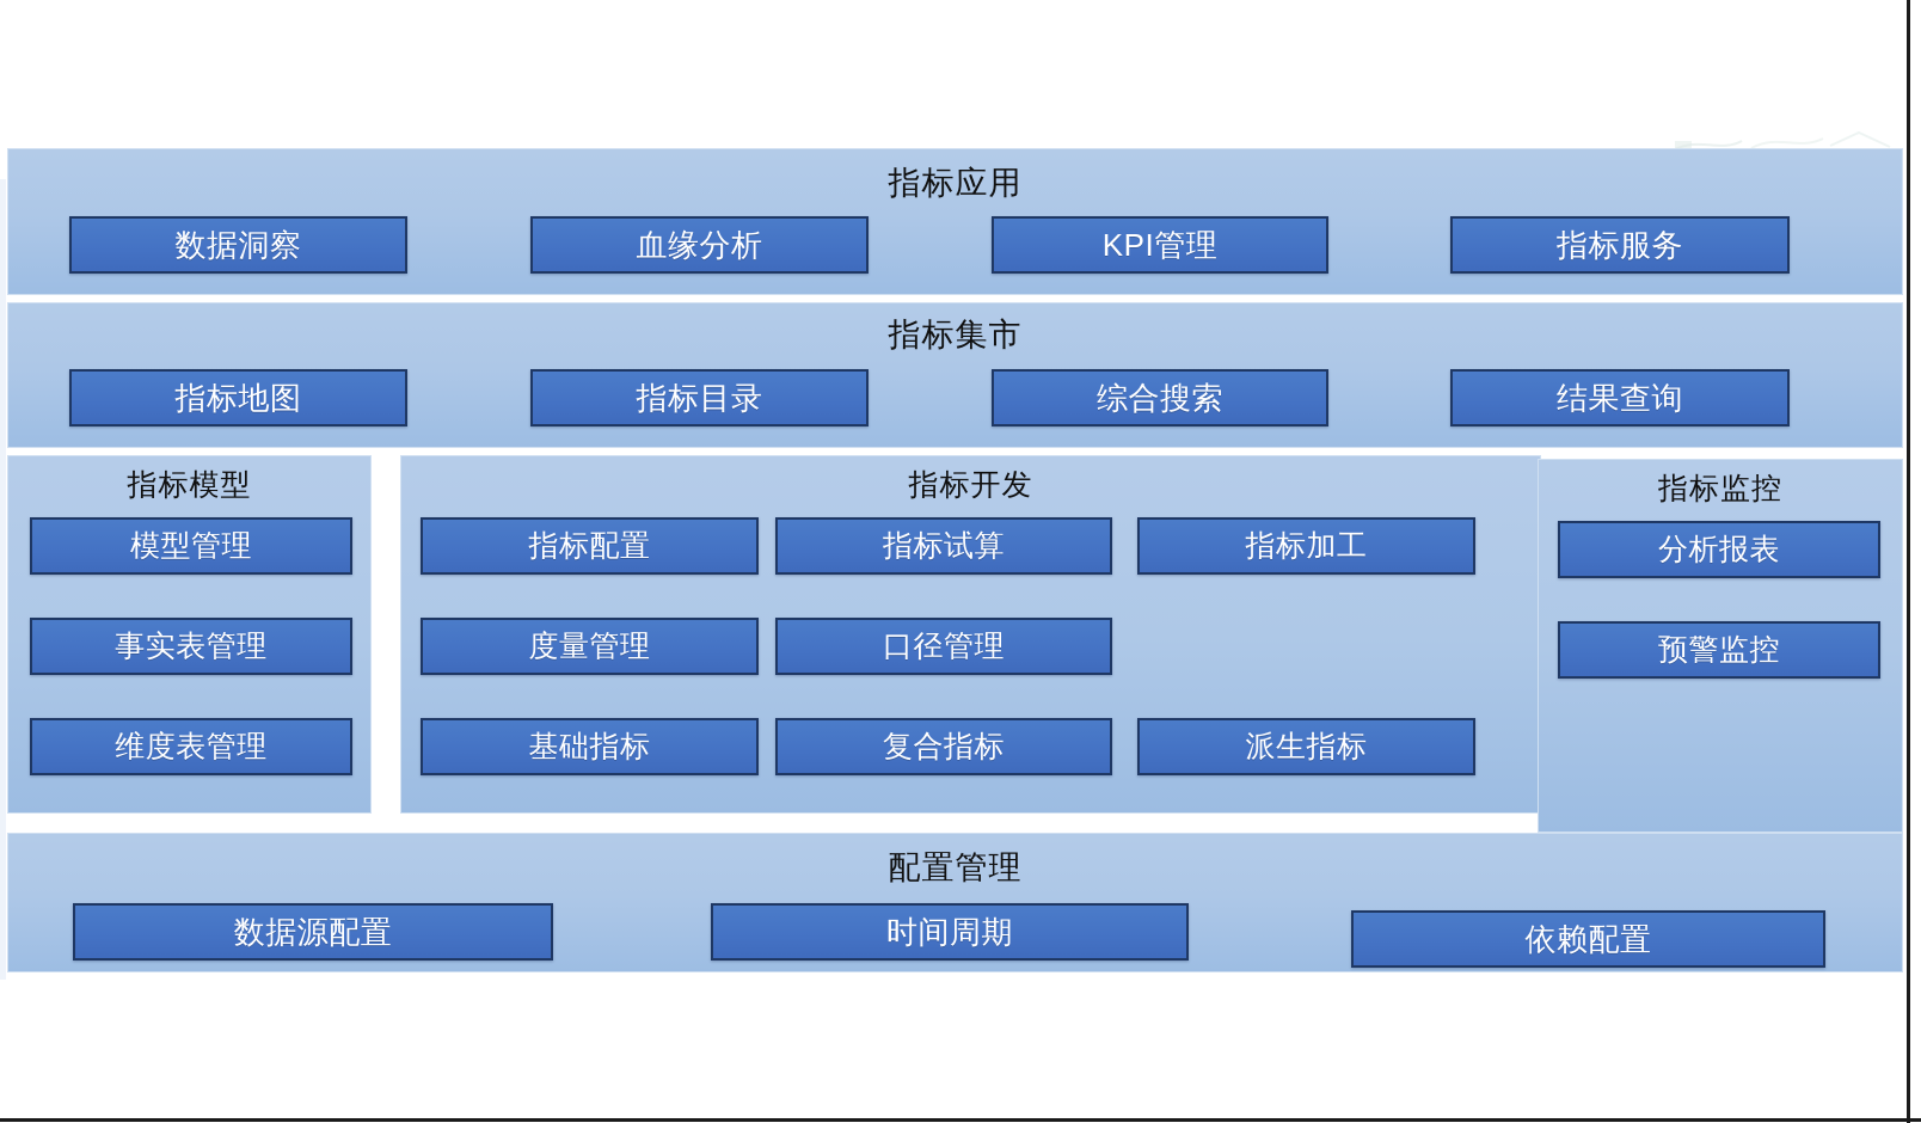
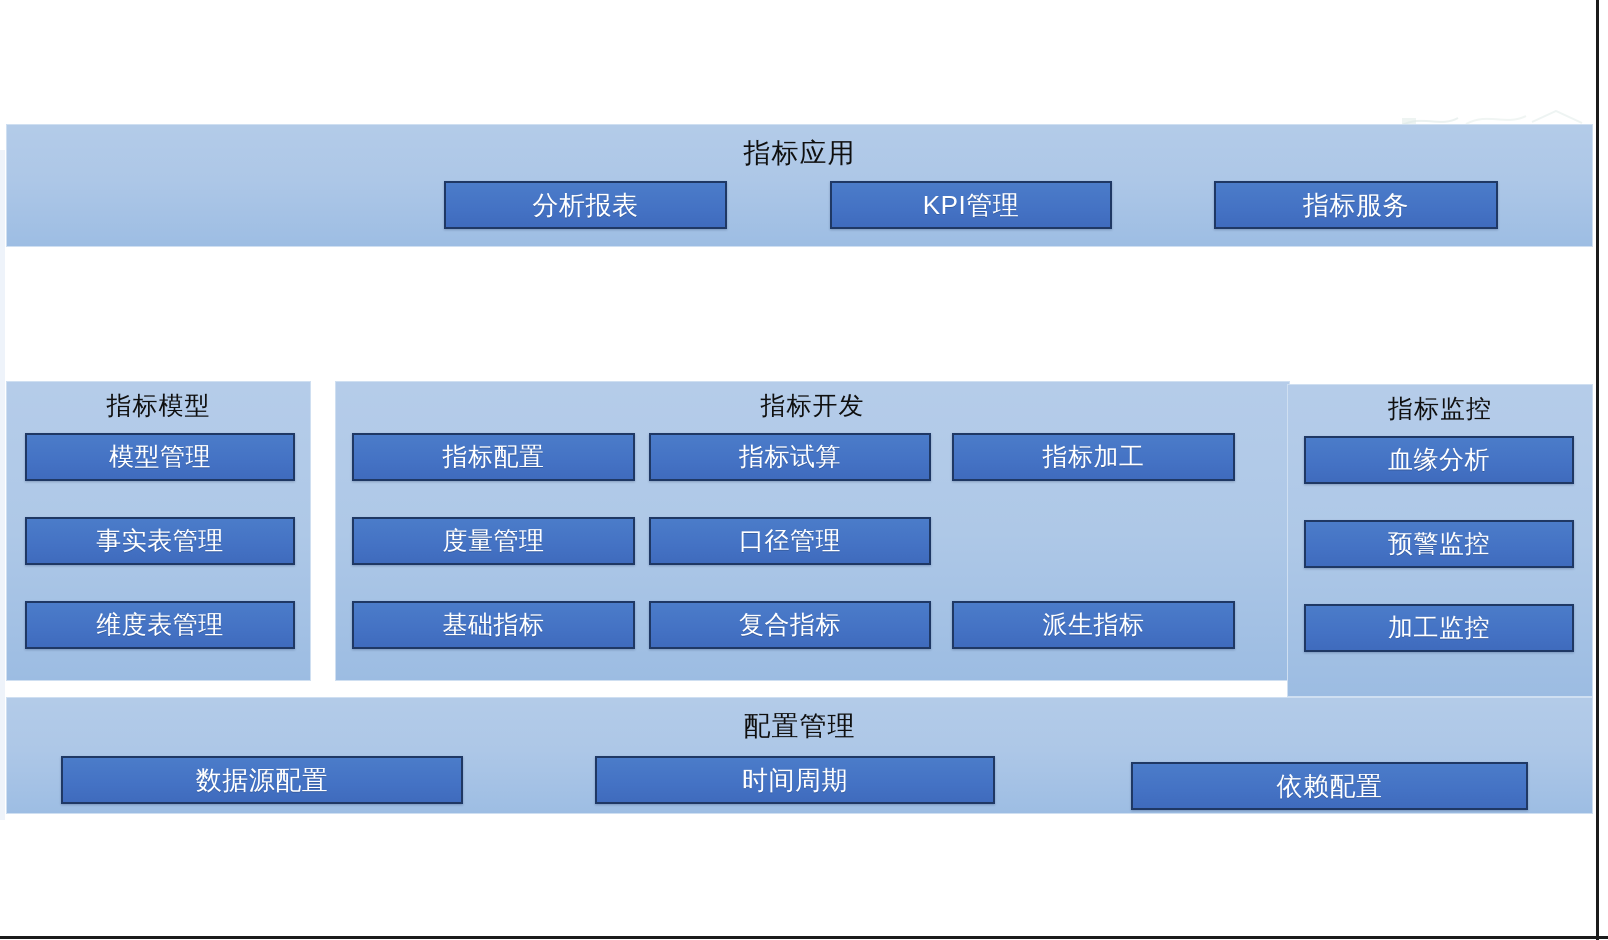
  指标应用
- 数据洞察
- 血缘分析
+ 分析报表
  KPI管理
  指标服务
- 指标集市
- 指标地图
- 指标目录
- 综合搜索
- 结果查询
  指标模型
  模型管理
  事实表管理
  维度表管理
  指标开发
  指标配置
  指标试算
  指标加工
  度量管理
  口径管理
  基础指标
  复合指标
  派生指标
  指标监控
- 分析报表
+ 血缘分析
  预警监控
+ 加工监控
  配置管理
  数据源配置
  时间周期
  依赖配置
